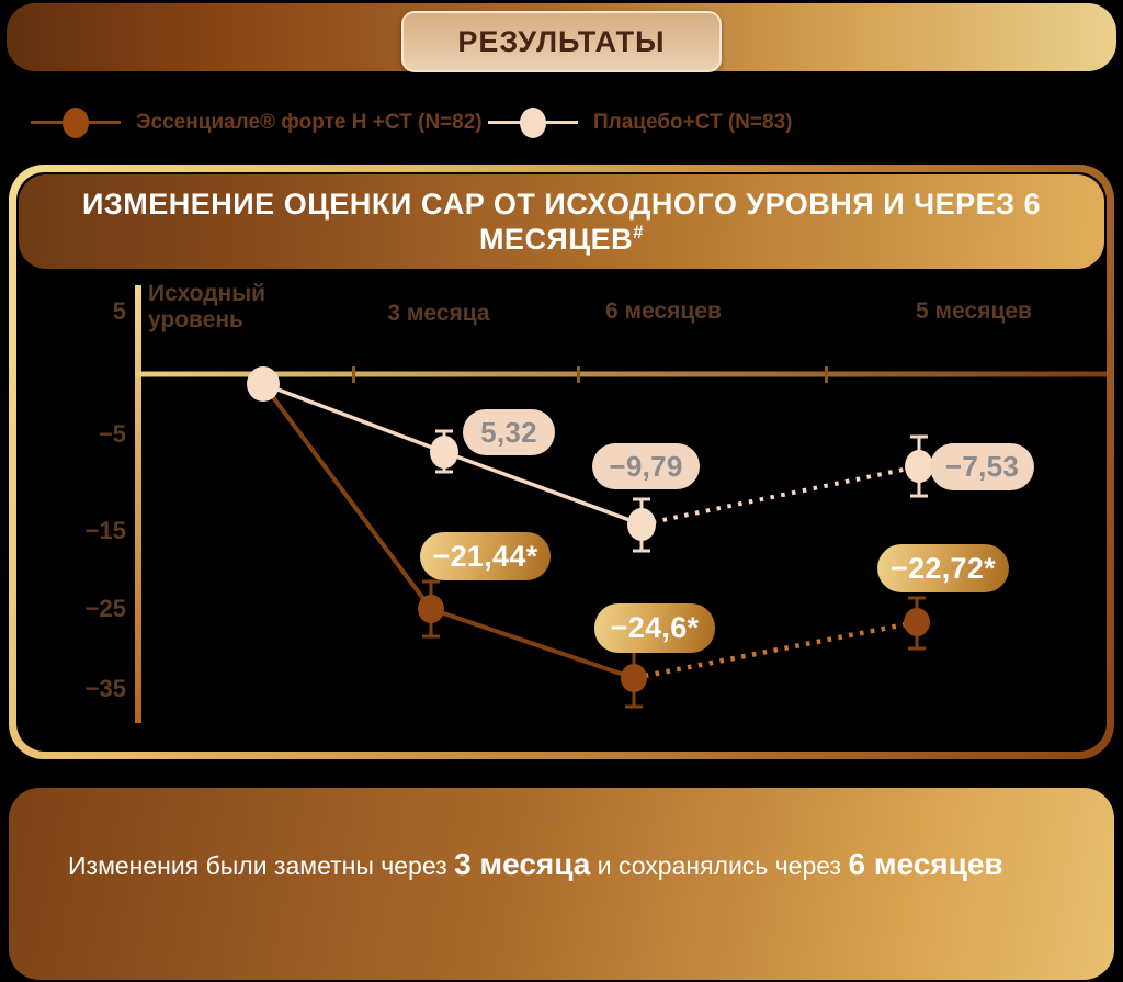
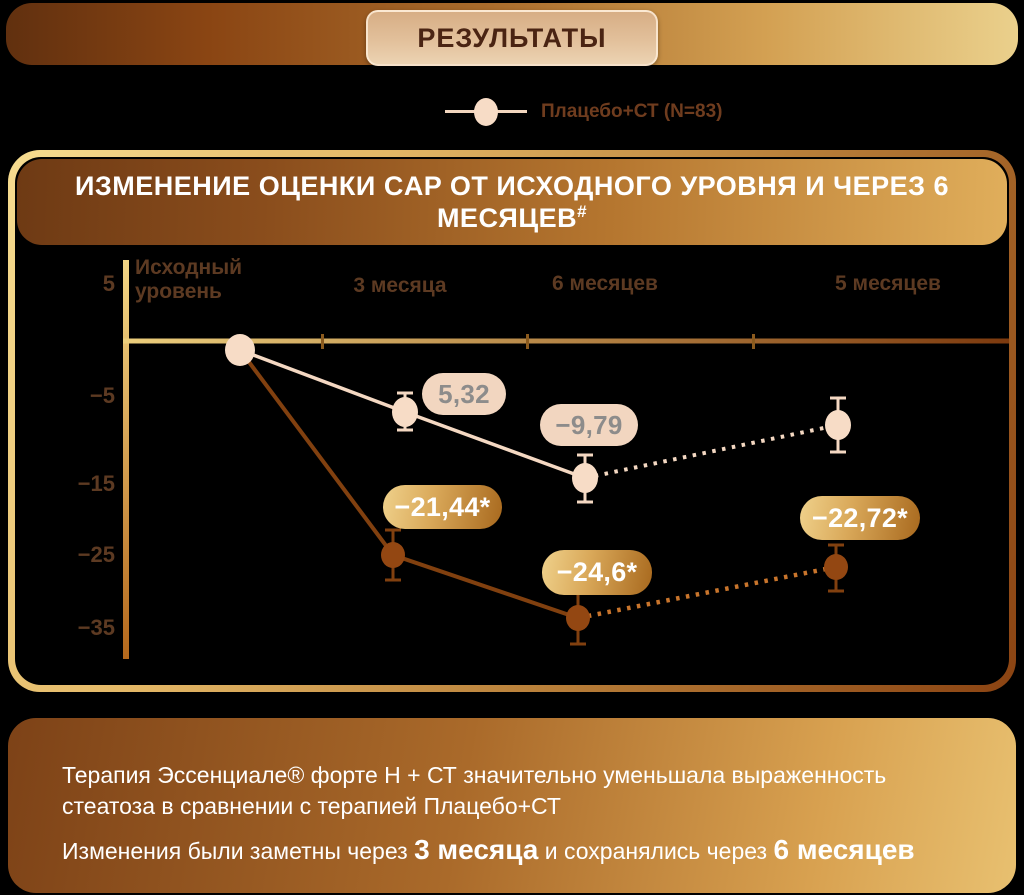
  РЕЗУЛЬТАТЫ
- Эссенциале® форте Н +СТ (N=82)
  Плацебо+СТ (N=83)
  ИЗМЕНЕНИЕ ОЦЕНКИ CAP ОТ ИСХОДНОГО УРОВНЯ И ЧЕРЕЗ 6 МЕСЯЦЕВ#
  5
  −5
  −15
  −25
  −35
  Исходный уровень
  3 месяца
  6 месяцев
  5 месяцев
  5,32
  −9,79
- −7,53
  −21,44*
  −24,6*
  −22,72*
+ Терапия Эссенциале® форте Н + СТ значительно уменьшала выраженность стеатоза в сравнении с терапией Плацебо+СТ
  Изменения были заметны через 3 месяца и сохранялись через 6 месяцев
